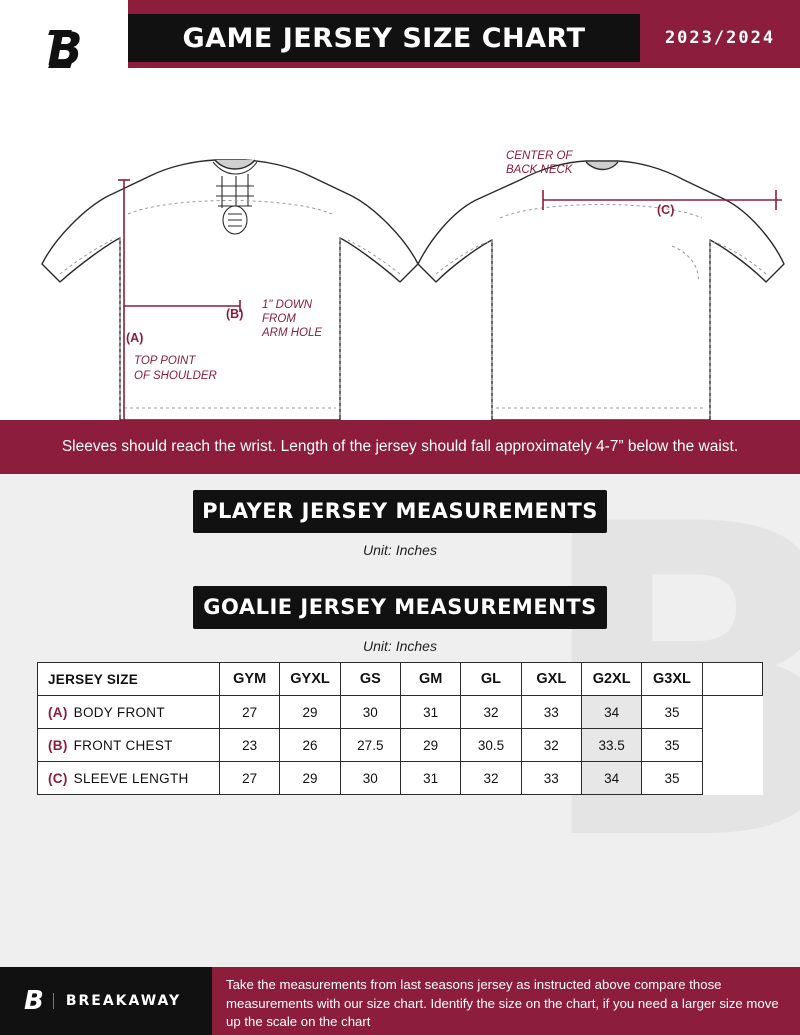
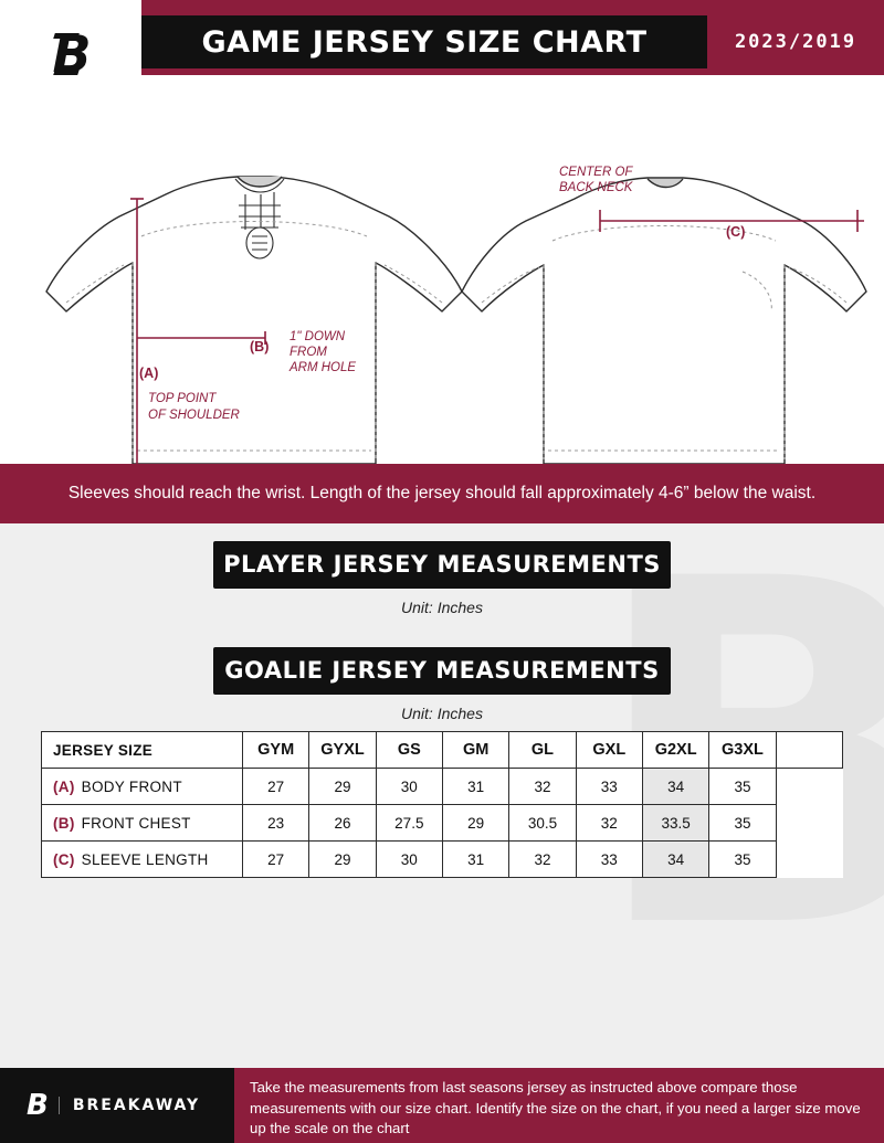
  B
  GAME JERSEY SIZE CHART
- 2023/2024
+ 2023/2019
  (B)
  (A)
  (C)
  TOP POINT
  OF SHOULDER
  1" DOWN
  FROM
  ARM HOLE
  CENTER OF
  BACK NECK
- Sleeves should reach the wrist. Length of the jersey should fall approximately 4-7” below the waist.
+ Sleeves should reach the wrist. Length of the jersey should fall approximately 4-6” below the waist.
  PLAYER JERSEY MEASUREMENTS
  Unit: Inches
  GOALIE JERSEY MEASUREMENTS
  Unit: Inches
  JERSEY SIZE	GYM	GYXL	GS	GM	GL	GXL	G2XL	G3XL
  (A) BODY FRONT	27	29	30	31	32	33	34	35
  (B) FRONT CHEST	23	26	27.5	29	30.5	32	33.5	35
  (C) SLEEVE LENGTH	27	29	30	31	32	33	34	35
  B
  BREAKAWAY
  Take the measurements from last seasons jersey as instructed above compare those measurements with our size chart. Identify the size on the chart, if you need a larger size move up the scale on the chart
